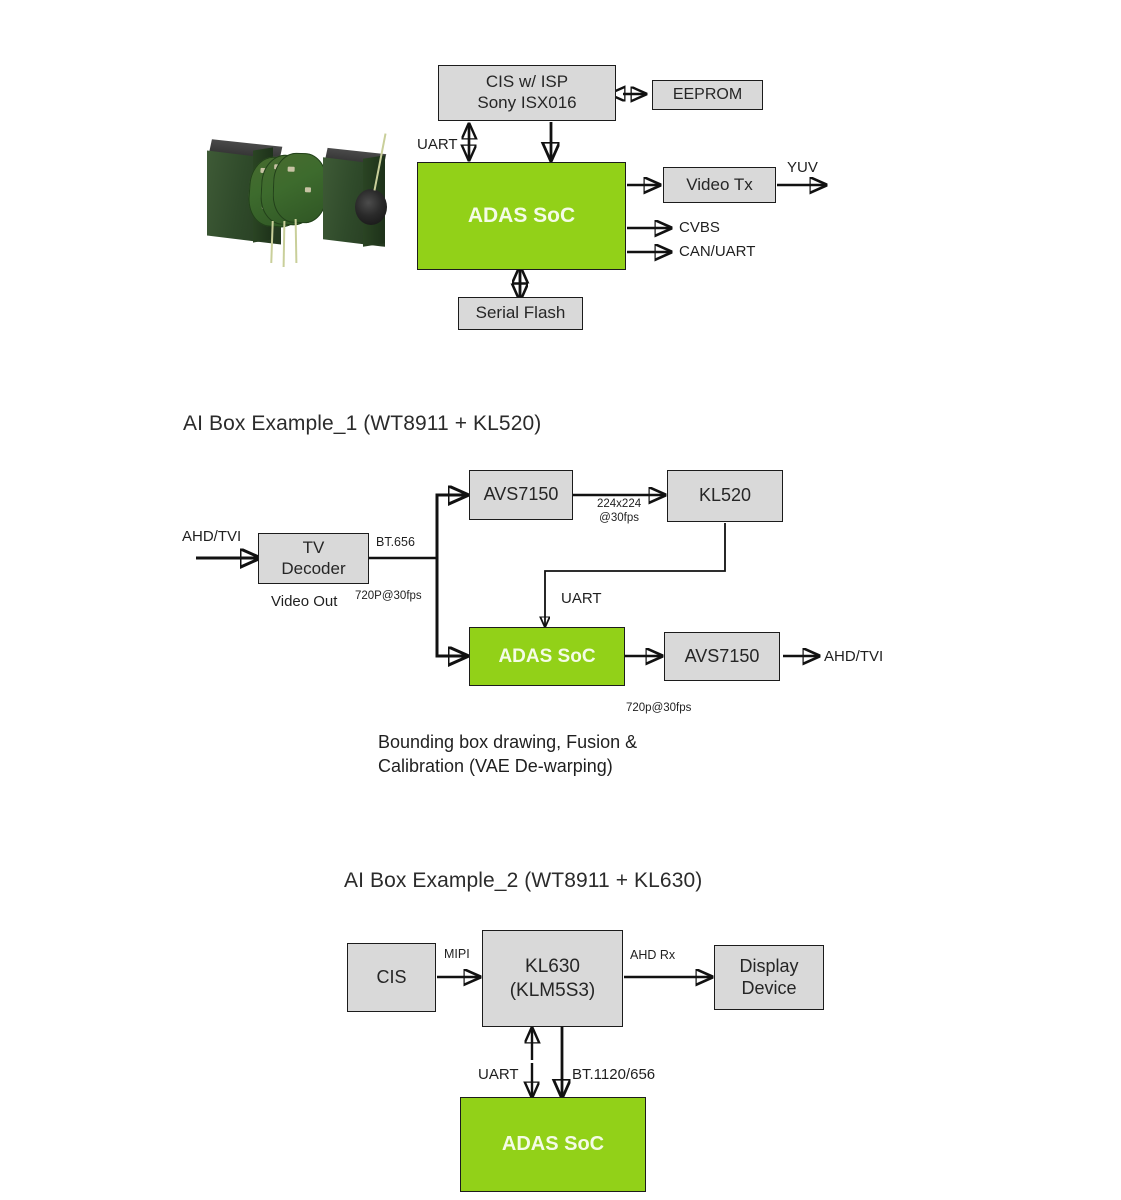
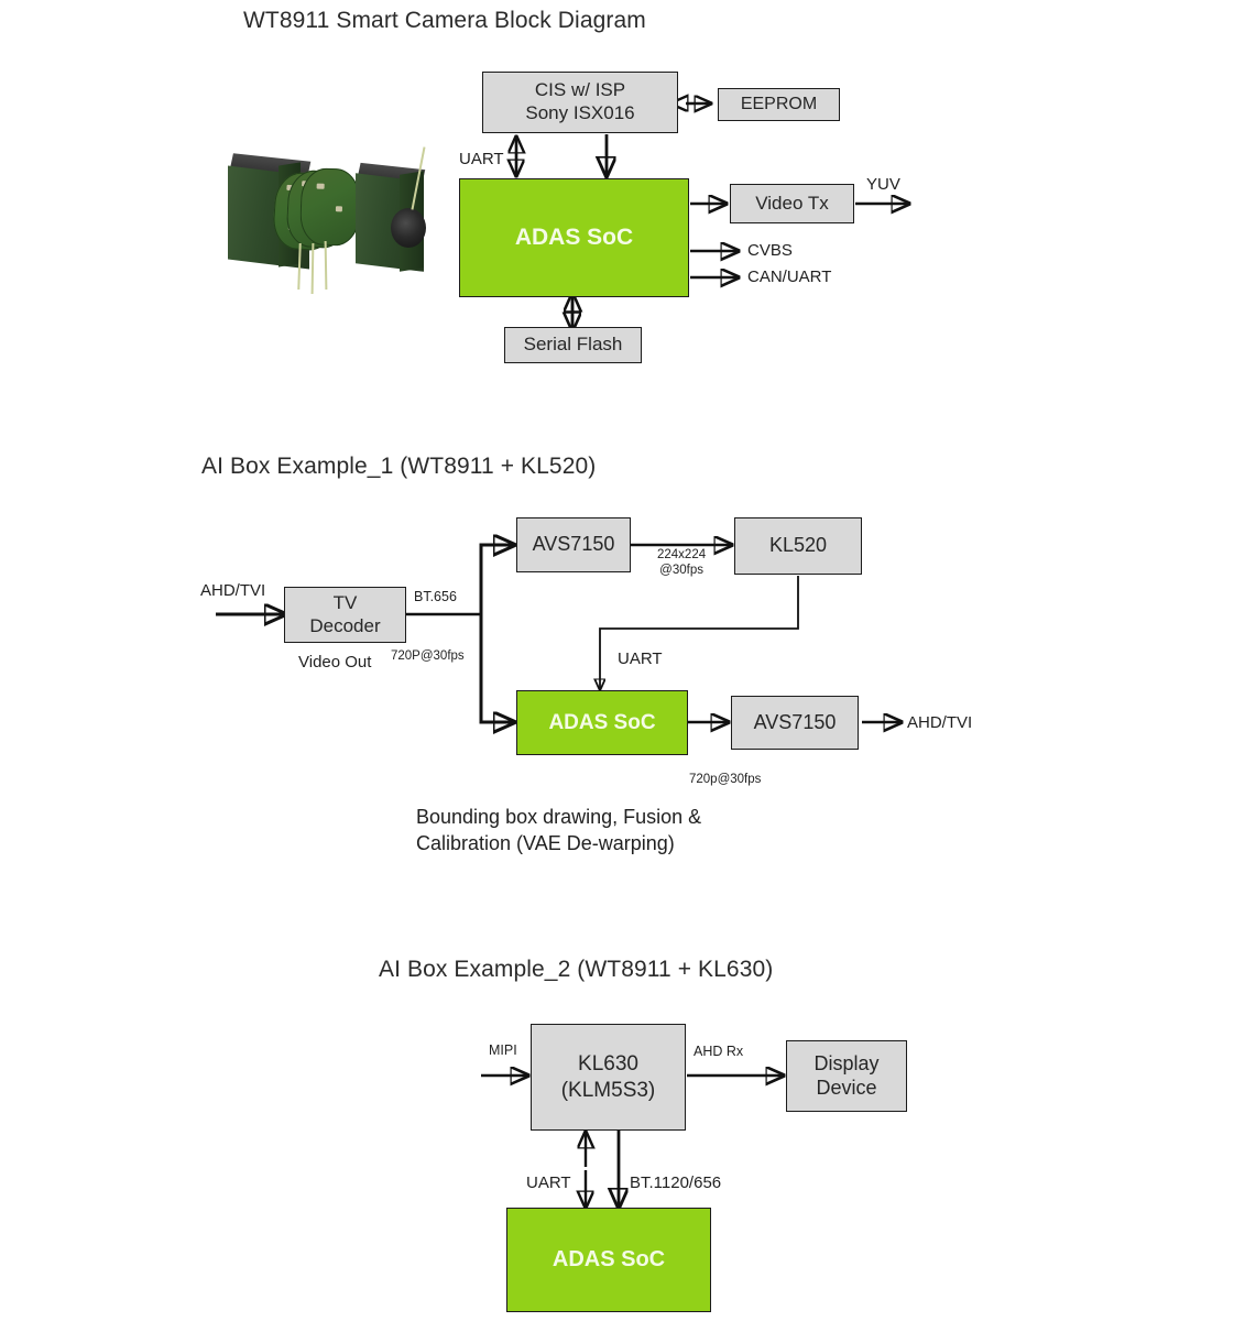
+ WT8911 Smart Camera Block Diagram
  CIS w/ ISP
  Sony ISX016
  EEPROM
  ADAS SoC
  Video Tx
  Serial Flash
  UART
  YUV
  CVBS
  CAN/UART
  AI Box Example_1 (WT8911 + KL520)
  TV
  Decoder
  AVS7150
  KL520
  ADAS SoC
  AVS7150
  AHD/TVI
  Video Out
  BT.656
  720P@30fps
  224x224
  @30fps
  UART
  720p@30fps
  AHD/TVI
  Bounding box drawing, Fusion &
  Calibration (VAE De-warping)
  AI Box Example_2 (WT8911 + KL630)
- CIS
  KL630
  (KLM5S3)
  Display
  Device
  ADAS SoC
  MIPI
  AHD Rx
  UART
  BT.1120/656
